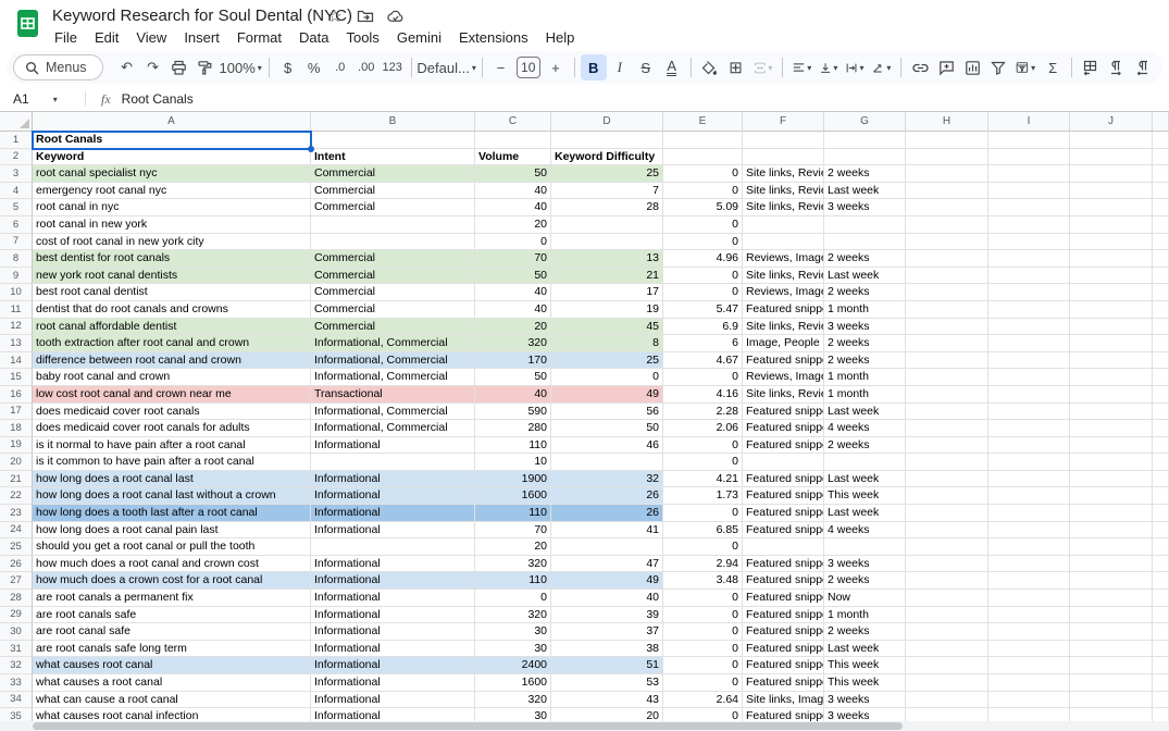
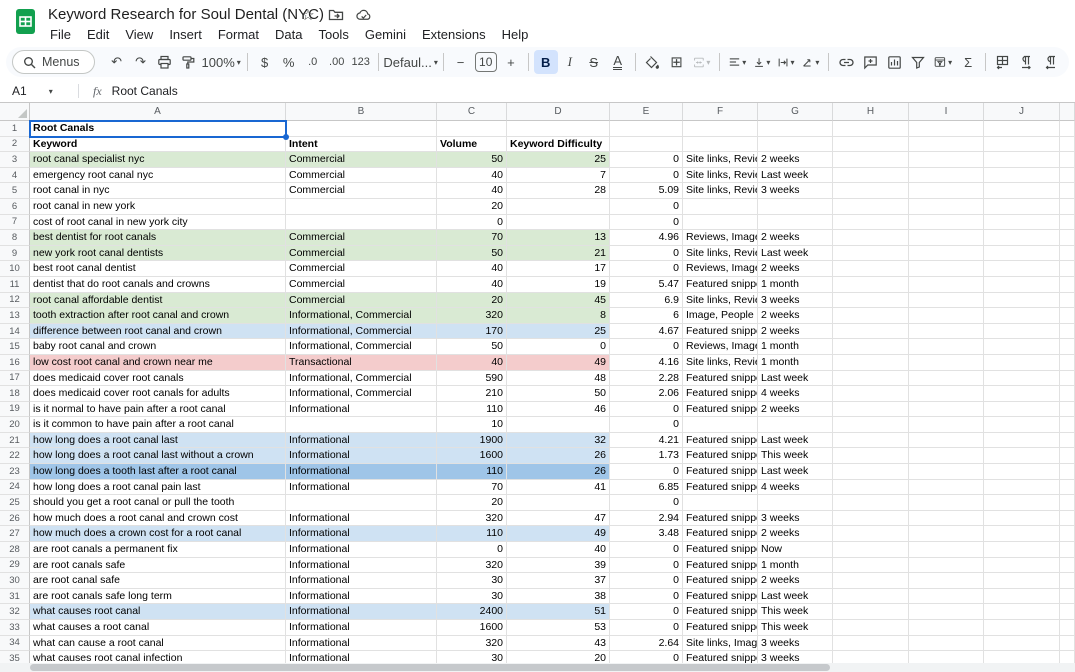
  Keyword Research for Soul Dental (NYC)
  ☆
  File
  Edit
  View
  Insert
  Format
  Data
  Tools
  Gemini
  Extensions
  Help
  Menus
  ↶
  ↷
  100%
  ▾
  $
  %
  .0
  .00
  123
  Defaul...
  ▾
  −
  10
  +
  B
  I
  S
  A
  ⊞
  ▾
  ▾
  ▾
  ▾
  ▾
  ▾
  Σ
  A1
  ▾
  fx
  Root Canals
  A
  B
  C
  D
  E
  F
  G
  H
  I
  J
  1
  Root Canals
  2
  Keyword
  Intent
  Volume
  Keyword Difficulty
  3
  root canal specialist nyc
  Commercial
  50
  25
  0
  Site links, Revie
  2 weeks
  4
  emergency root canal nyc
  Commercial
  40
  7
  0
  Site links, Revie
  Last week
  5
  root canal in nyc
  Commercial
  40
  28
  5.09
  Site links, Revie
  3 weeks
  6
  root canal in new york
  20
  0
  7
  cost of root canal in new york city
  0
  0
  8
  best dentist for root canals
  Commercial
  70
  13
  4.96
  Reviews, Image
  2 weeks
  9
  new york root canal dentists
  Commercial
  50
  21
  0
  Site links, Revie
  Last week
  10
  best root canal dentist
  Commercial
  40
  17
  0
  Reviews, Image
  2 weeks
  11
  dentist that do root canals and crowns
  Commercial
  40
  19
  5.47
  Featured snipp
  1 month
  12
  root canal affordable dentist
  Commercial
  20
  45
  6.9
  Site links, Revie
  3 weeks
  13
  tooth extraction after root canal and crown
  Informational, Commercial
  320
  8
  6
  Image, People
  2 weeks
  14
  difference between root canal and crown
  Informational, Commercial
  170
  25
  4.67
  Featured snipp
  2 weeks
  15
  baby root canal and crown
  Informational, Commercial
  50
  0
  0
  Reviews, Image
  1 month
  16
  low cost root canal and crown near me
  Transactional
  40
  49
  4.16
  Site links, Revie
  1 month
  17
  does medicaid cover root canals
  Informational, Commercial
  590
- 56
+ 48
  2.28
  Featured snipp
  Last week
  18
  does medicaid cover root canals for adults
  Informational, Commercial
- 280
+ 210
  50
  2.06
  Featured snipp
  4 weeks
  19
  is it normal to have pain after a root canal
  Informational
  110
  46
  0
  Featured snipp
  2 weeks
  20
  is it common to have pain after a root canal
  10
  0
  21
  how long does a root canal last
  Informational
  1900
  32
  4.21
  Featured snipp
  Last week
  22
  how long does a root canal last without a crown
  Informational
  1600
  26
  1.73
  Featured snipp
  This week
  23
  how long does a tooth last after a root canal
  Informational
  110
  26
  0
  Featured snipp
  Last week
  24
  how long does a root canal pain last
  Informational
  70
  41
  6.85
  Featured snipp
  4 weeks
  25
  should you get a root canal or pull the tooth
  20
  0
  26
  how much does a root canal and crown cost
  Informational
  320
  47
  2.94
  Featured snipp
  3 weeks
  27
  how much does a crown cost for a root canal
  Informational
  110
  49
  3.48
  Featured snipp
  2 weeks
  28
  are root canals a permanent fix
  Informational
  0
  40
  0
  Featured snipp
  Now
  29
  are root canals safe
  Informational
  320
  39
  0
  Featured snipp
  1 month
  30
  are root canal safe
  Informational
  30
  37
  0
  Featured snipp
  2 weeks
  31
  are root canals safe long term
  Informational
  30
  38
  0
  Featured snipp
  Last week
  32
  what causes root canal
  Informational
  2400
  51
  0
  Featured snipp
  This week
  33
  what causes a root canal
  Informational
  1600
  53
  0
  Featured snipp
  This week
  34
  what can cause a root canal
  Informational
  320
  43
  2.64
  Site links, Imag
  3 weeks
  35
  what causes root canal infection
  Informational
  30
  20
  0
  Featured snipp
  3 weeks
